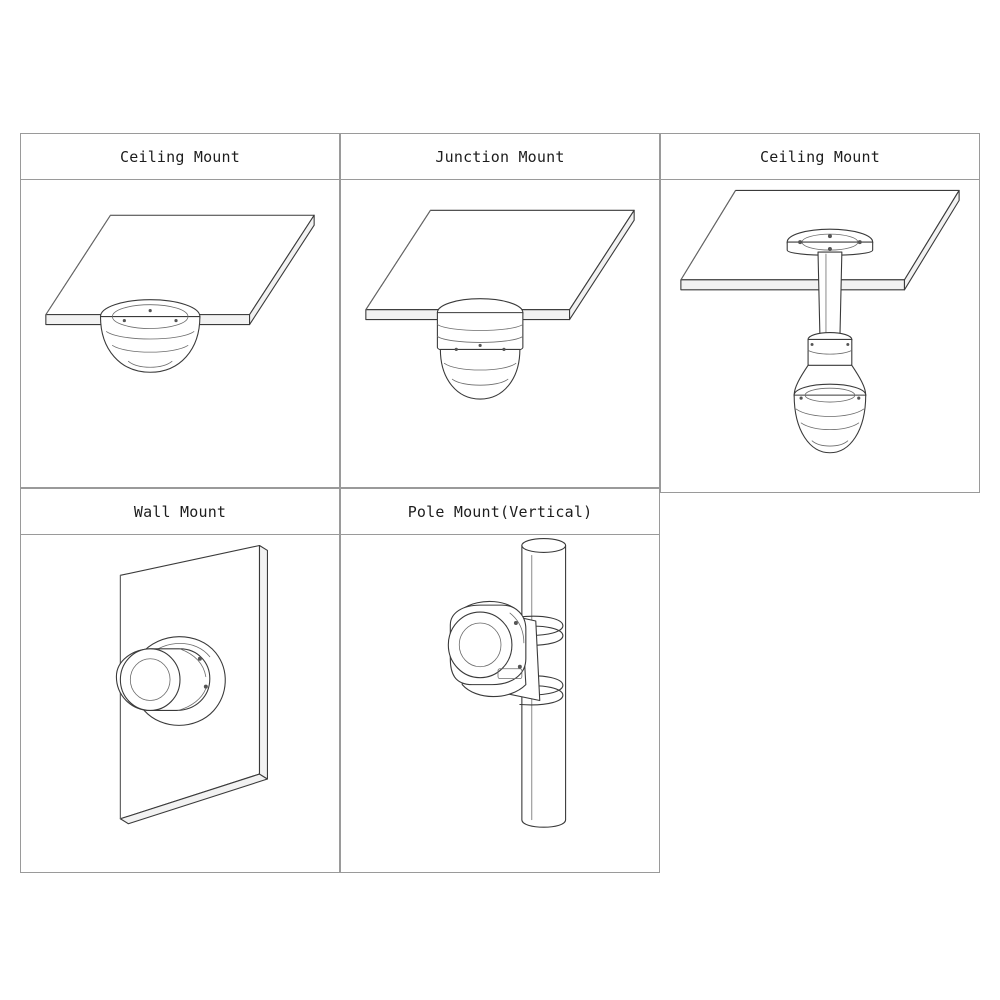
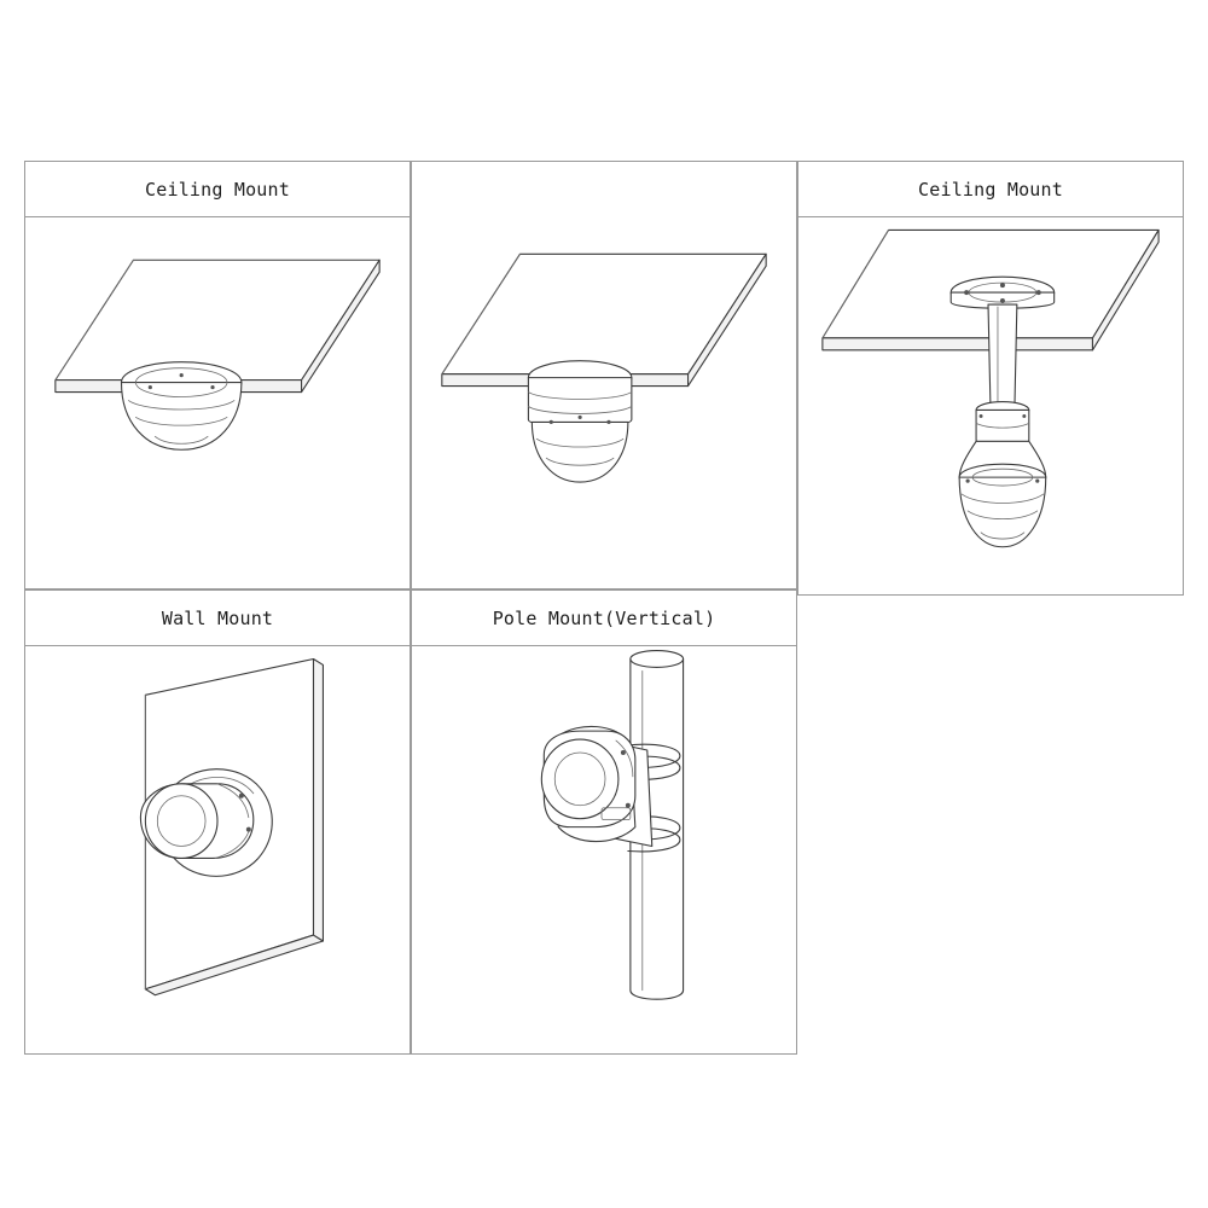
  Ceiling Mount
- Junction Mount
  Ceiling Mount
  Wall Mount
  Pole Mount(Vertical)
